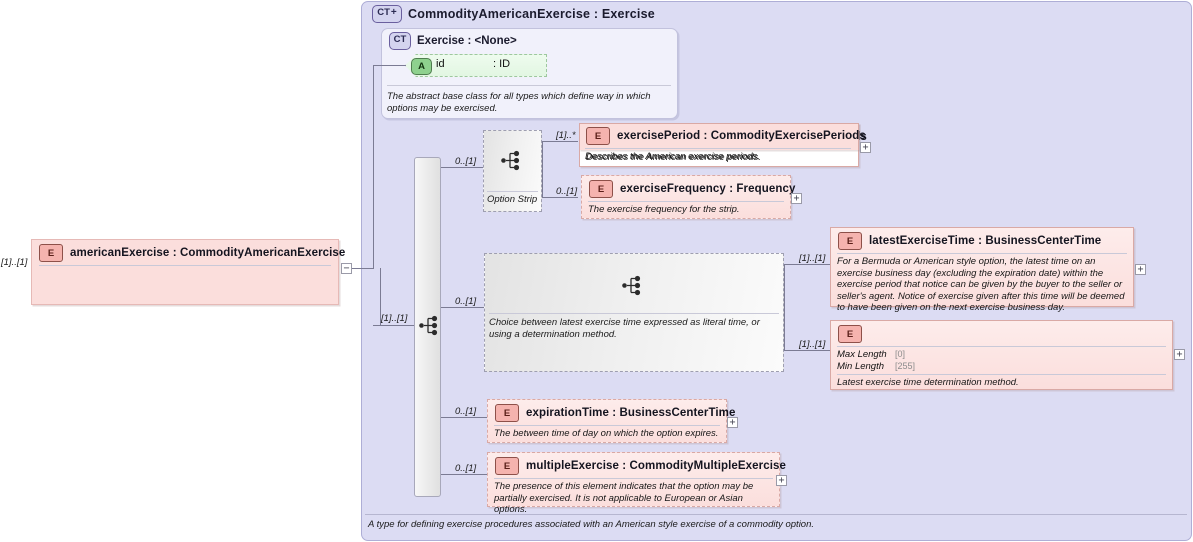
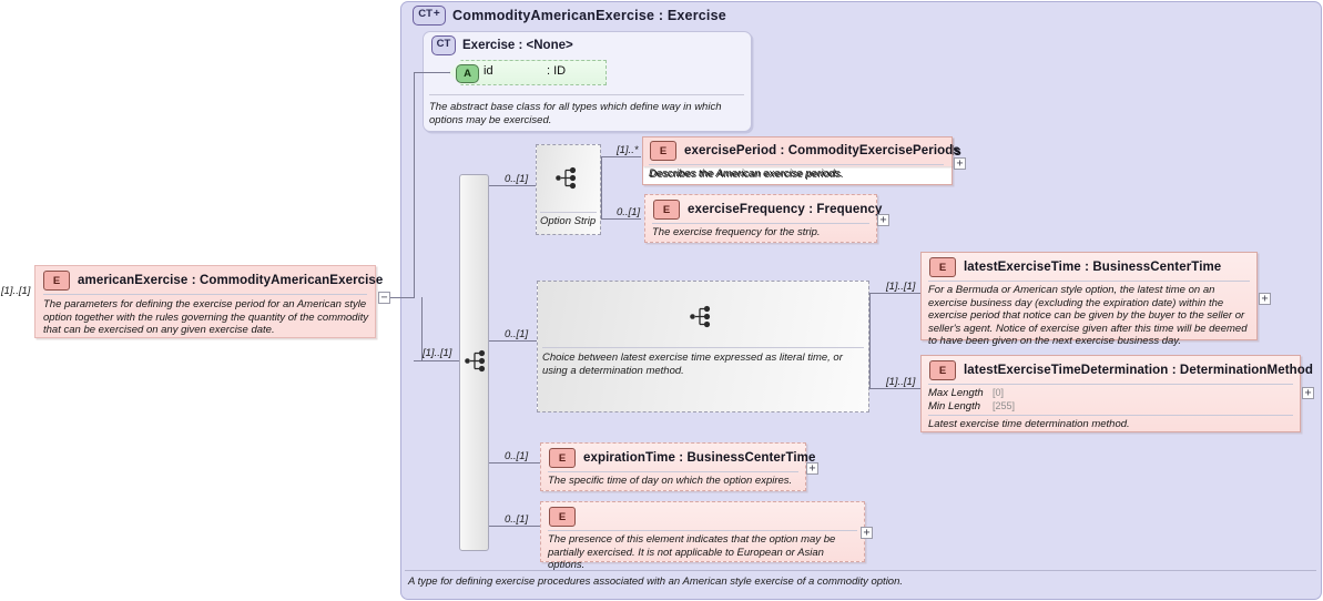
  CT
  +
  CommodityAmericanExercise : Exercise
  CT
  Exercise : <None>
  A
  id
  : ID
  The abstract base class for all types which define way in which options may be exercised.
  E
  americanExercise : CommodityAmericanExercise
+ The parameters for defining the exercise period for an American style option together with the rules governing the quantity of the commodity that can be exercised on any given exercise date.
  [1]..[1]
  −
  [1]..[1]
  0..[1]
  Option Strip
  [1]..*
  0..[1]
  Describes the American exercise periods.
  E
  exercisePeriod : CommodityExercisePeriods
  +
  E
  exerciseFrequency : Frequency
  The exercise frequency for the strip.
  +
  0..[1]
  Choice between latest exercise time expressed as literal time, or using a determination method.
  [1]..[1]
  [1]..[1]
  E
  latestExerciseTime : BusinessCenterTime
  For a Bermuda or American style option, the latest time on an exercise business day (excluding the expiration date) within the exercise period that notice can be given by the buyer to the seller or seller's agent. Notice of exercise given after this time will be deemed to have been given on the next exercise business day.
  +
  E
+ latestExerciseTimeDetermination : DeterminationMethod
  Max Length
  [0]
  Min Length
  [255]
  Latest exercise time determination method.
  +
  0..[1]
  E
  expirationTime : BusinessCenterTime
- The between time of day on which the option expires.
+ The specific time of day on which the option expires.
  +
  0..[1]
  E
- multipleExercise : CommodityMultipleExercise
  The presence of this element indicates that the option may be partially exercised. It is not applicable to European or Asian options.
  +
  A type for defining exercise procedures associated with an American style exercise of a commodity option.
